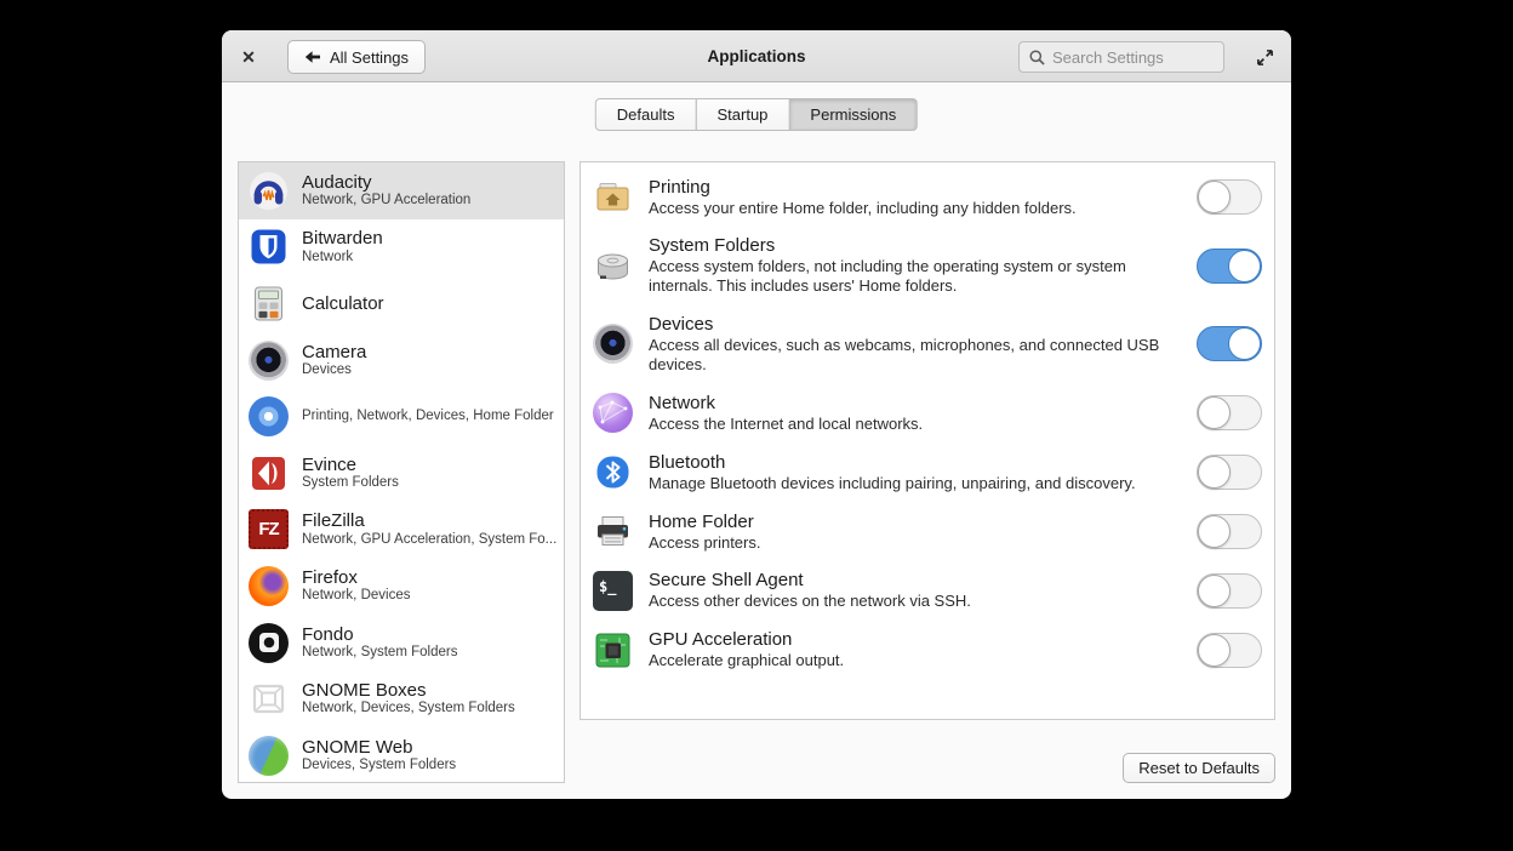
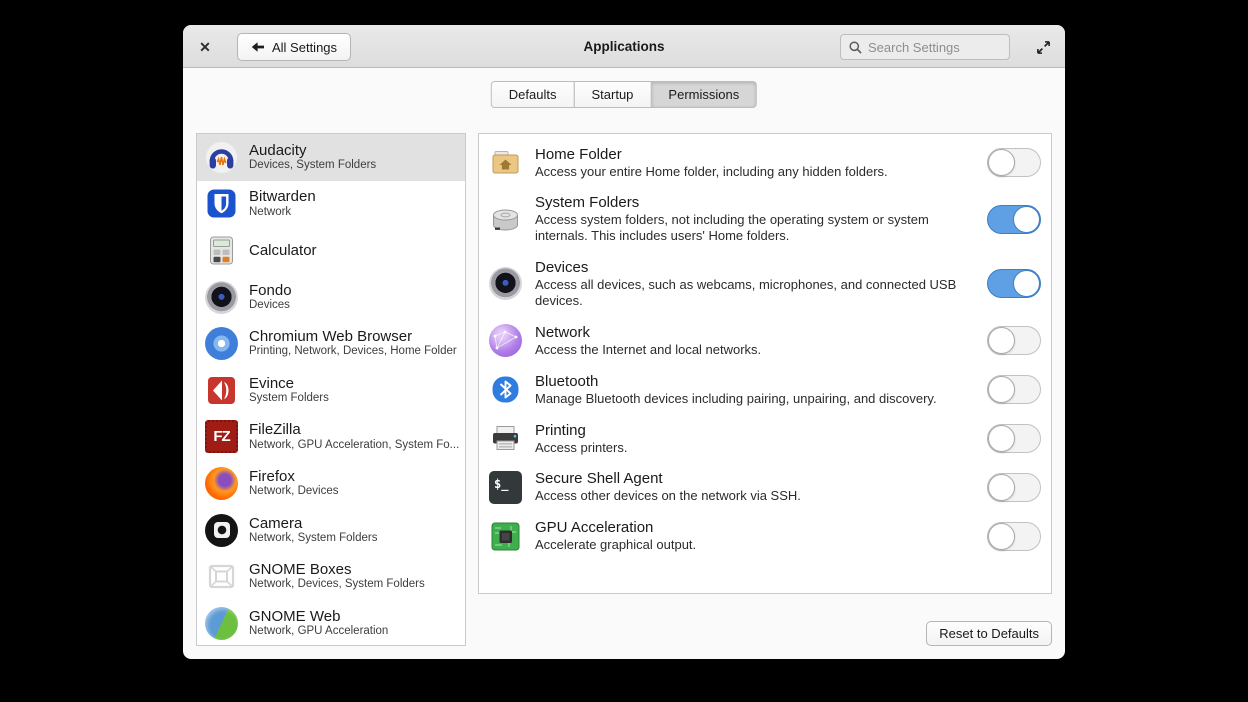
  ✕
  All Settings
  Applications
  Search Settings
  Defaults
  Startup
  Permissions
  Audacity
- Network, GPU Acceleration
+ Devices, System Folders
  Bitwarden
  Network
  Calculator
- Camera
+ Fondo
  Devices
+ Chromium Web Browser
  Printing, Network, Devices, Home Folder
  Evince
  System Folders
  FileZilla
  Network, GPU Acceleration, System Fo...
  Firefox
  Network, Devices
- Fondo
+ Camera
  Network, System Folders
  GNOME Boxes
  Network, Devices, System Folders
  GNOME Web
- Devices, System Folders
+ Network, GPU Acceleration
- Printing
+ Home Folder
  Access your entire Home folder, including any hidden folders.
  System Folders
  Access system folders, not including the operating system or system internals. This includes users' Home folders.
  Devices
  Access all devices, such as webcams, microphones, and connected USB devices.
  Network
  Access the Internet and local networks.
  Bluetooth
  Manage Bluetooth devices including pairing, unpairing, and discovery.
- Home Folder
+ Printing
  Access printers.
  Secure Shell Agent
  Access other devices on the network via SSH.
  GPU Acceleration
  Accelerate graphical output.
  Reset to Defaults
